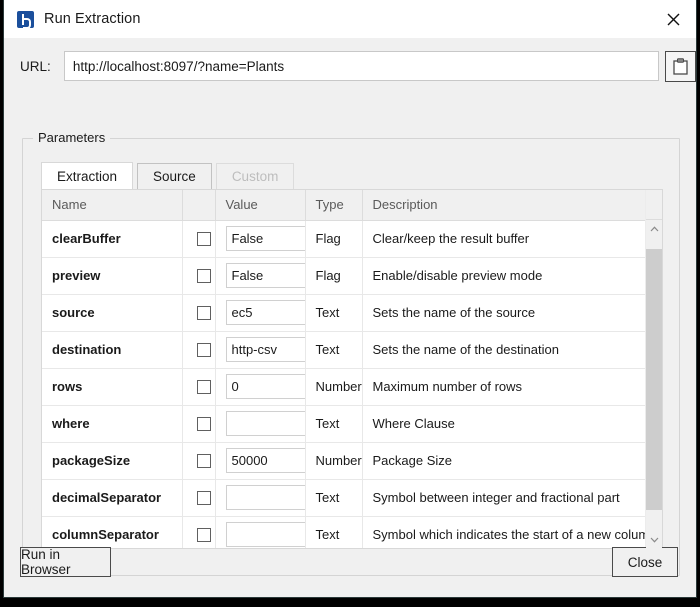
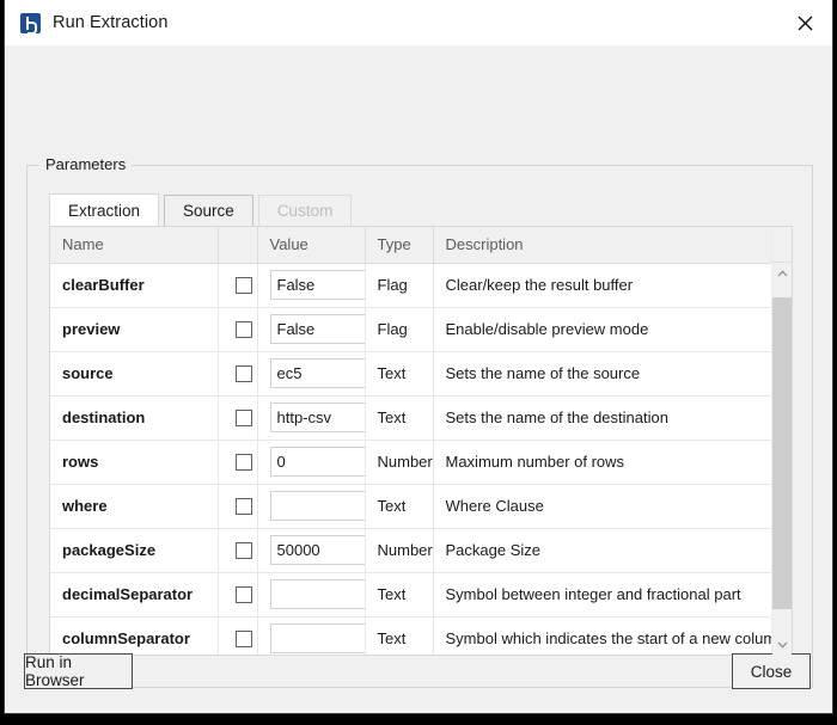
  Run Extraction
- URL:
- http://localhost:8097/?name=Plants
  Parameters
  Extraction
  Source
  Custom
  Name		Value	Type	Description
  clearBuffer		False	Flag	Clear/keep the result buffer
  preview		False	Flag	Enable/disable preview mode
  source		ec5	Text	Sets the name of the source
  destination		http-csv	Text	Sets the name of the destination
  rows		0	Number	Maximum number of rows
  where			Text	Where Clause
  packageSize		50000	Number	Package Size
  decimalSeparator			Text	Symbol between integer and fractional part
  columnSeparator			Text	Symbol which indicates the start of a new colum
  Run in Browser
  Close
